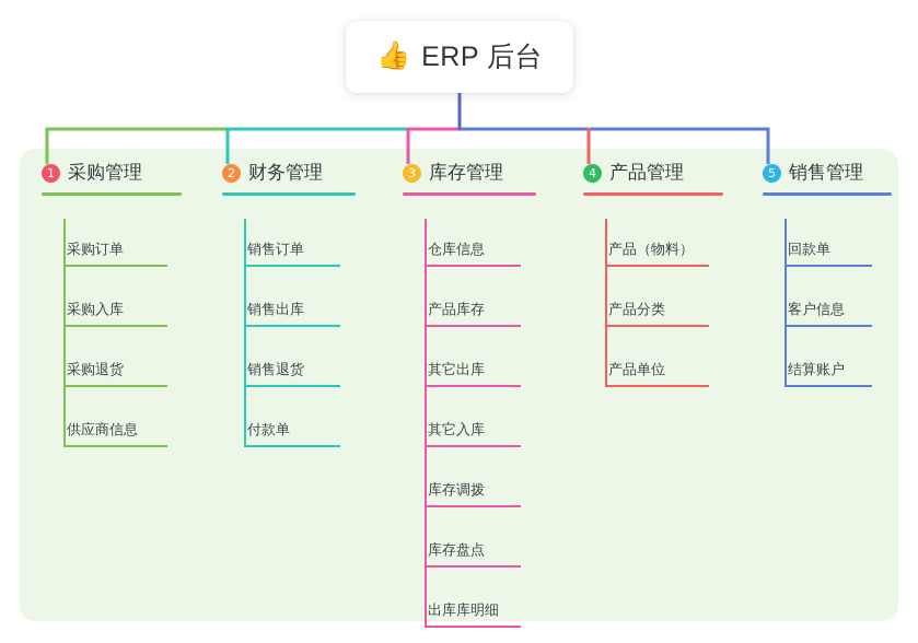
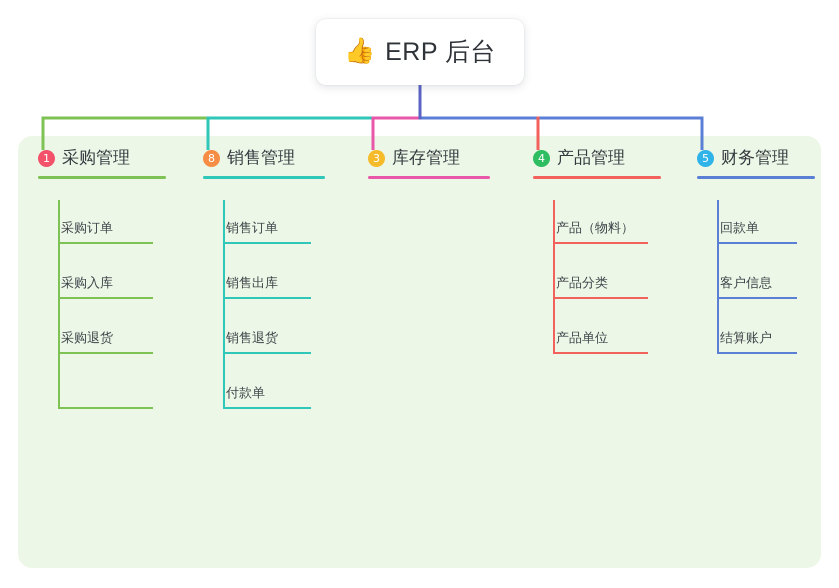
  👍
  ERP 后台
  1
  采购管理
  采购订单
  采购入库
  采购退货
- 供应商信息
- 2
+ 8
- 财务管理
+ 销售管理
  销售订单
  销售出库
  销售退货
  付款单
  3
  库存管理
- 仓库信息
- 产品库存
- 其它出库
- 其它入库
- 库存调拨
- 库存盘点
- 出库库明细
  4
  产品管理
  产品（物料）
  产品分类
  产品单位
  5
- 销售管理
+ 财务管理
  回款单
  客户信息
  结算账户
